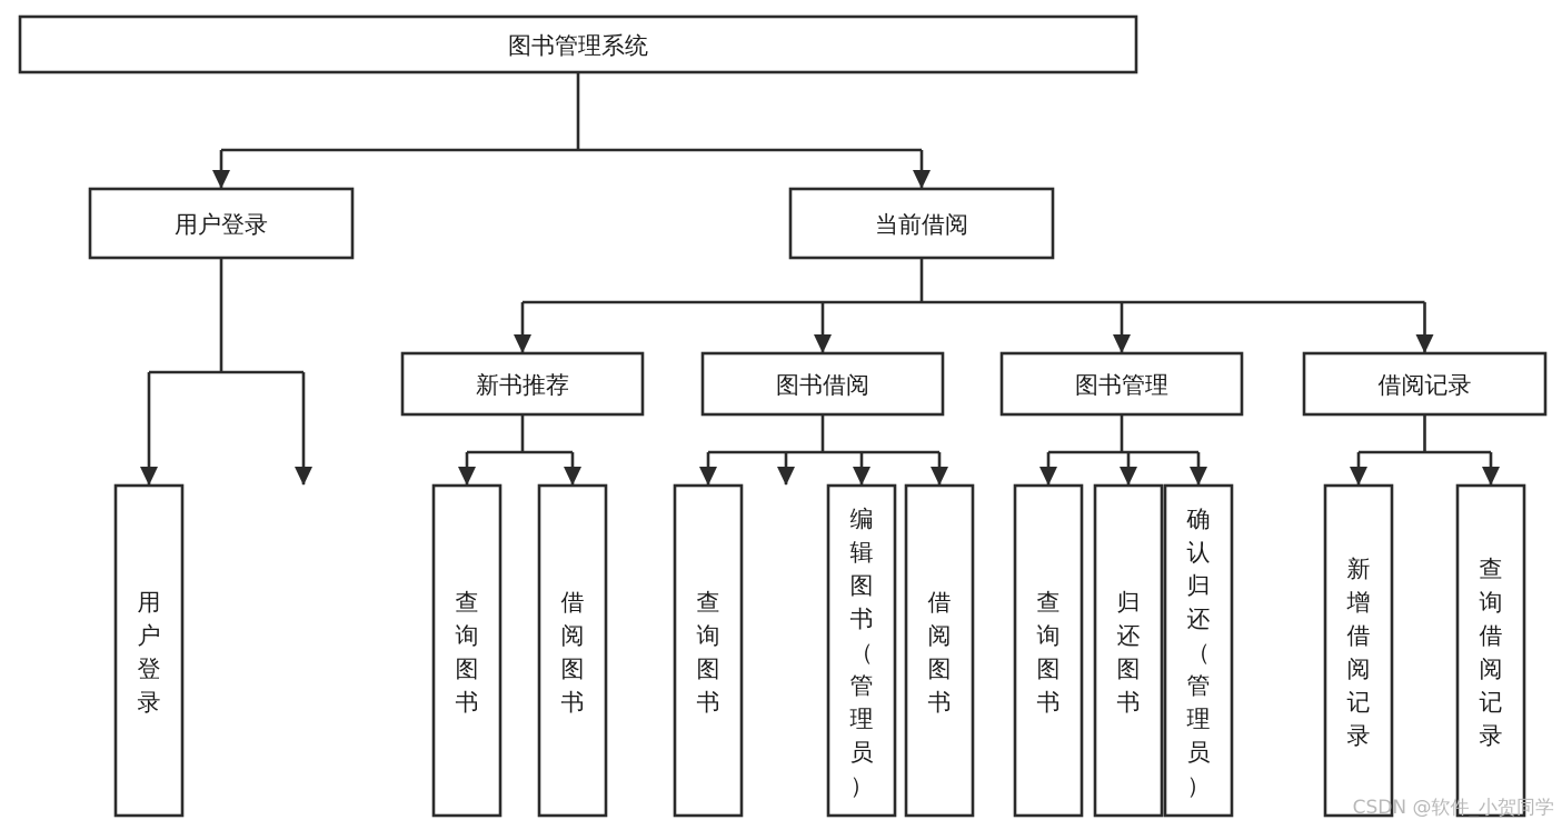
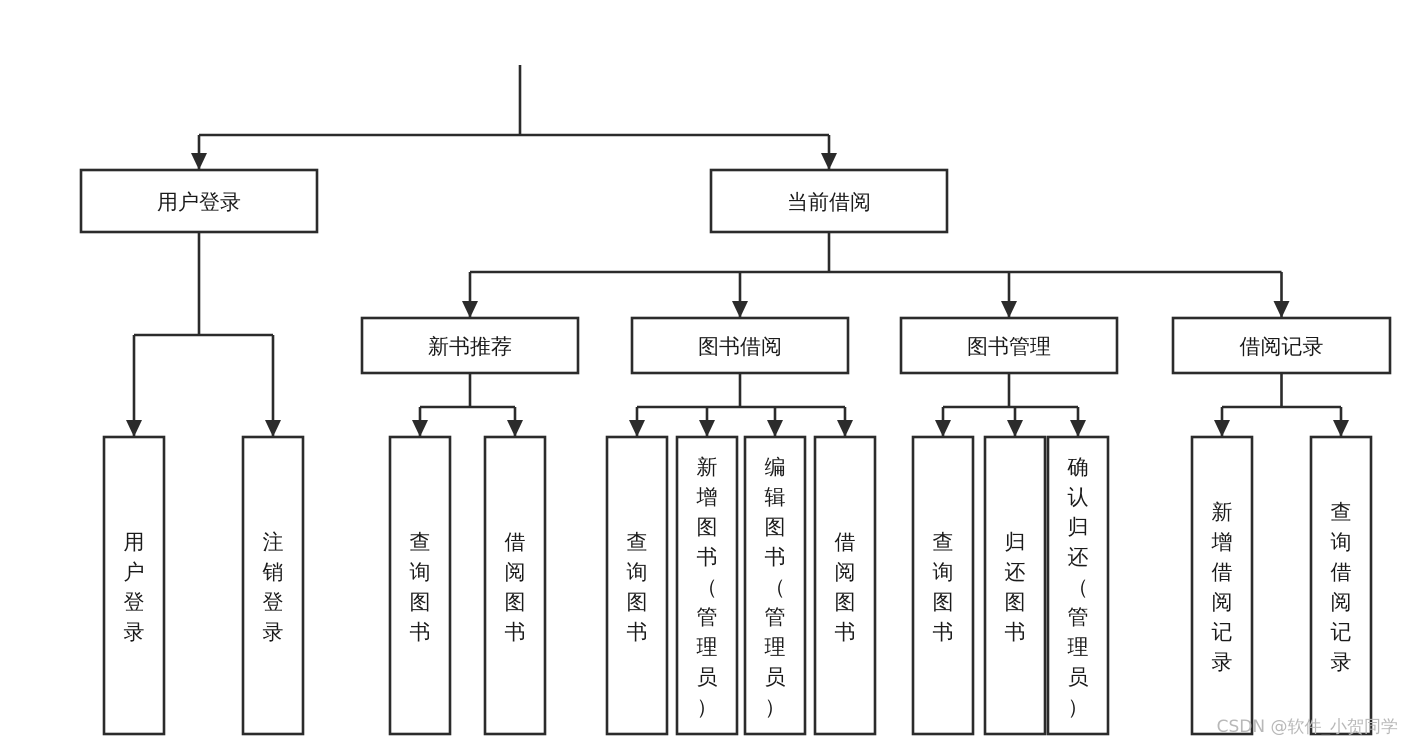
- 图书管理系统
  用户登录
  当前借阅
  新书推荐
  图书借阅
  图书管理
  借阅记录
  用户登录
+ 注销登录
  查询图书
  借阅图书
  查询图书
+ 新增图书（管理员）
  编辑图书（管理员）
  借阅图书
  查询图书
  归还图书
  确认归还（管理员）
  新增借阅记录
  查询借阅记录
  CSDN @软件_小贺同学
